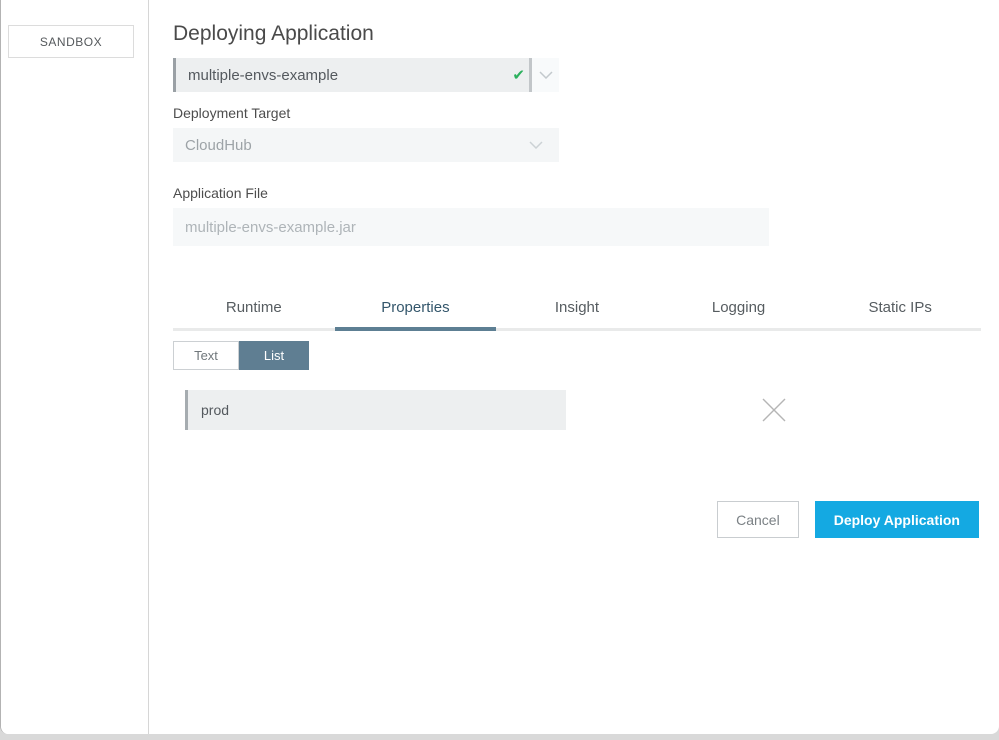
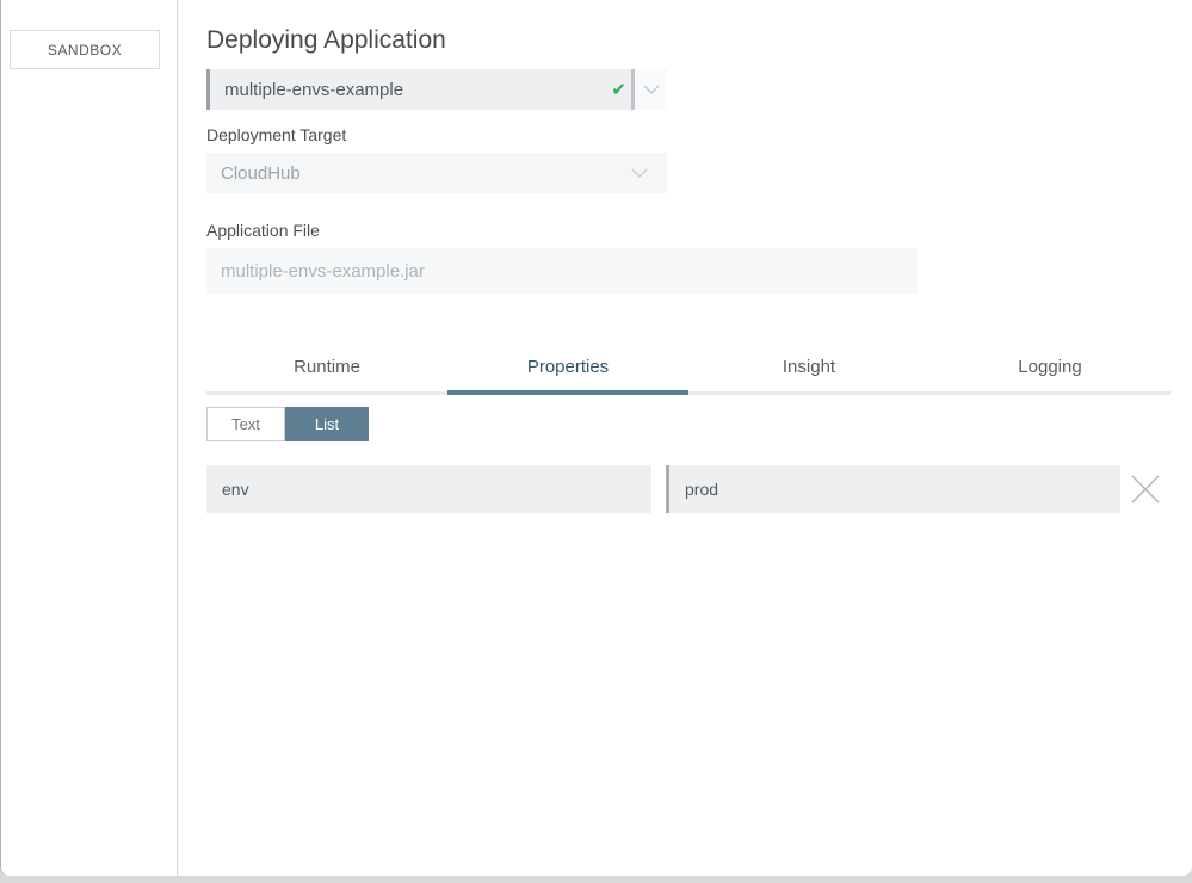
  SANDBOX
  Deploying Application
  multiple-envs-example
  ✔
  Deployment Target
  CloudHub
  Application File
  multiple-envs-example.jar
  Runtime
  Properties
  Insight
  Logging
- Static IPs
  Text
  List
+ env
  prod
- Cancel
- Deploy Application
